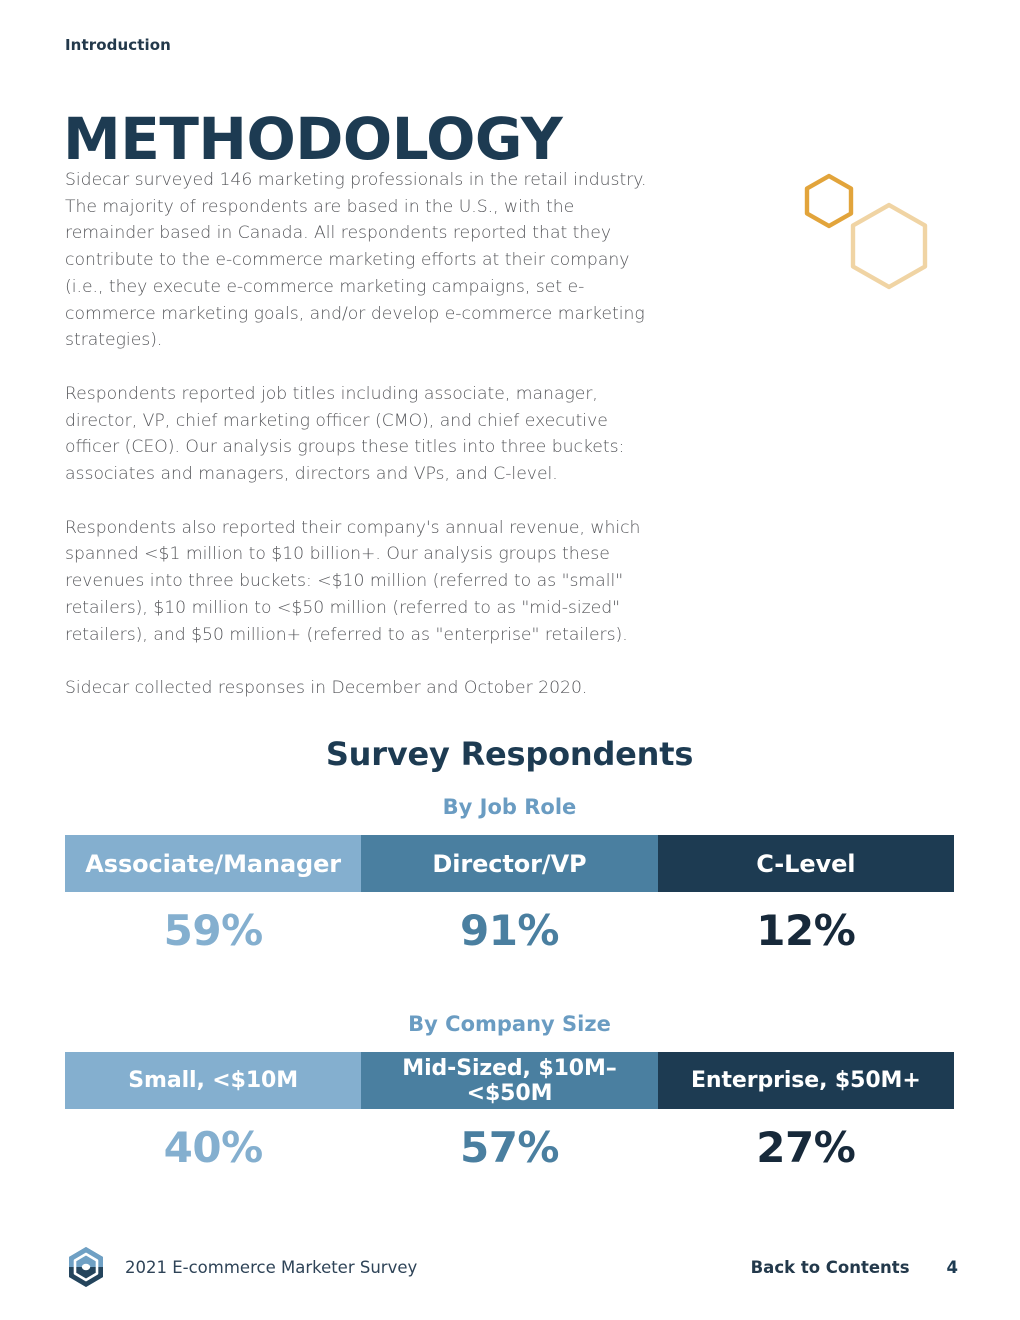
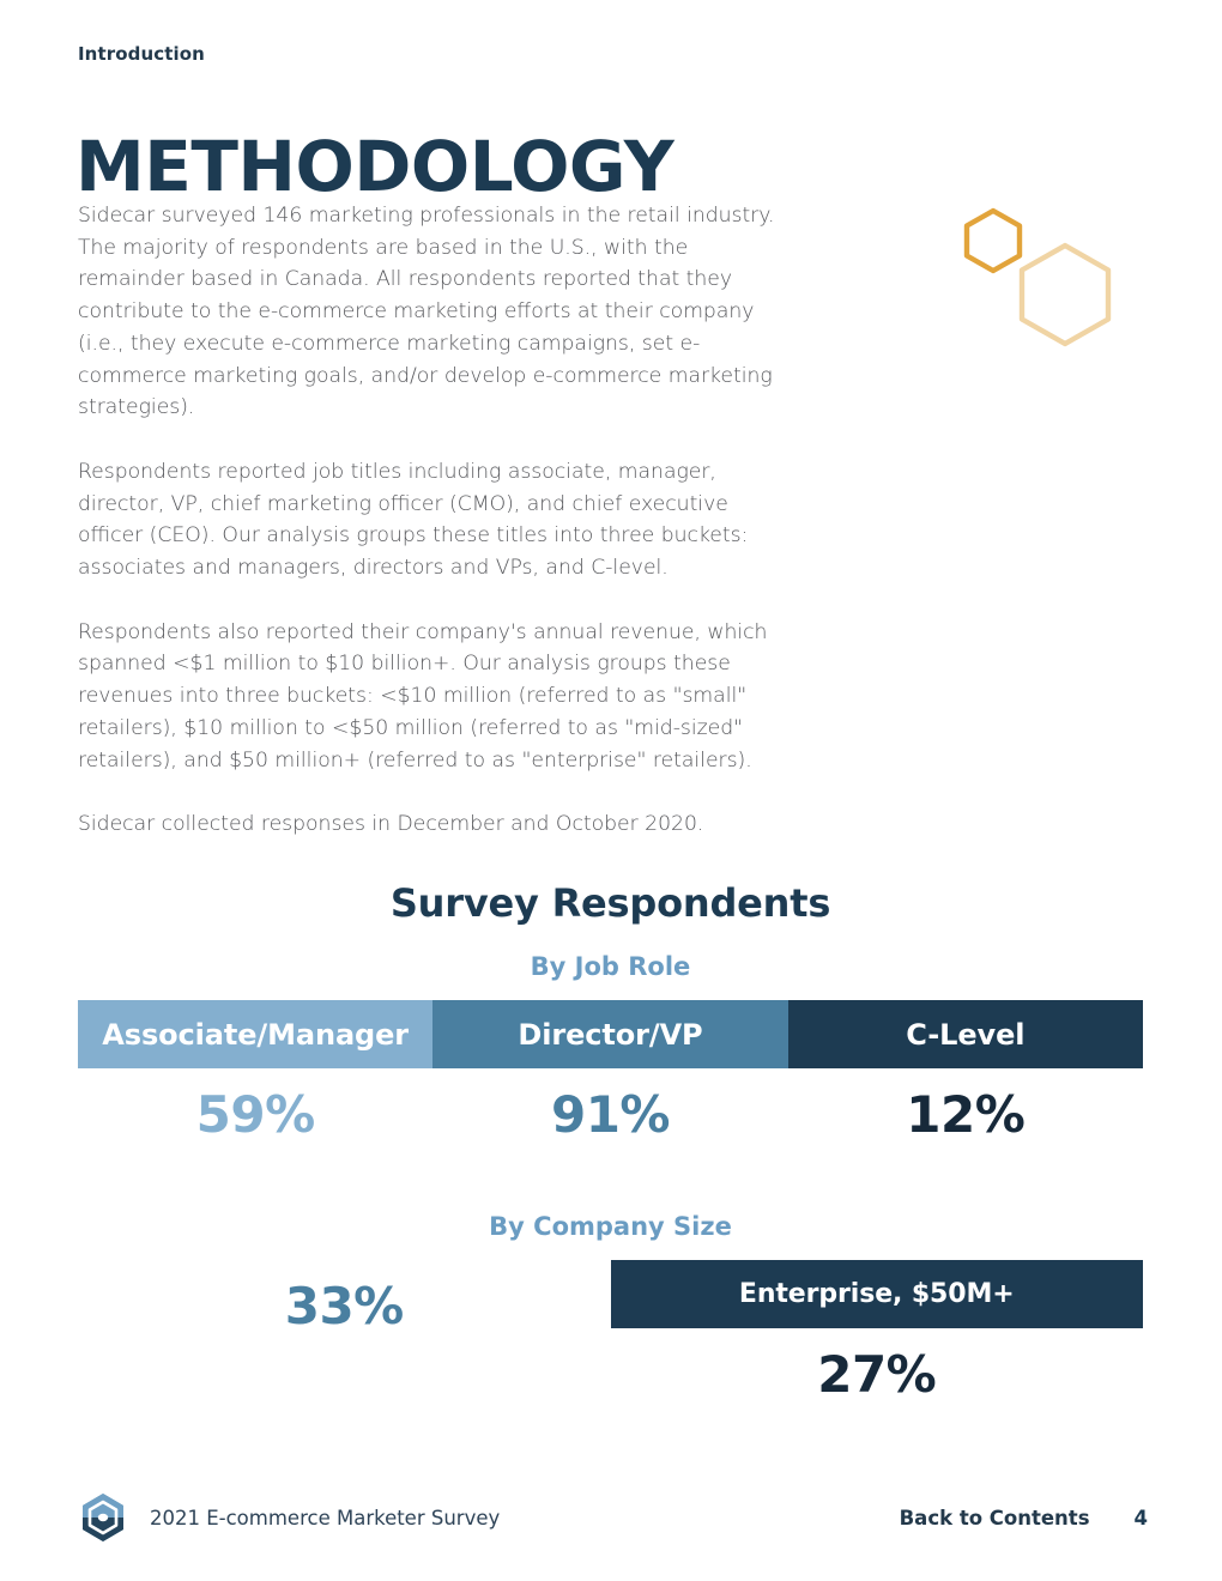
  Introduction
  METHODOLOGY
  Sidecar surveyed 146 marketing professionals in the retail industry. The majority of respondents are based in the U.S., with the remainder based in Canada. All respondents reported that they contribute to the e-commerce marketing efforts at their company (i.e., they execute e-commerce marketing campaigns, set e-commerce marketing goals, and/or develop e-commerce marketing strategies).
  Respondents reported job titles including associate, manager, director, VP, chief marketing officer (CMO), and chief executive officer (CEO). Our analysis groups these titles into three buckets: associates and managers, directors and VPs, and C-level.
  Respondents also reported their company's annual revenue, which spanned <$1 million to $10 billion+. Our analysis groups these revenues into three buckets: <$10 million (referred to as "small" retailers), $10 million to <$50 million (referred to as "mid-sized" retailers), and $50 million+ (referred to as "enterprise" retailers).
  Sidecar collected responses in December and October 2020.
  Survey Respondents
  By Job Role
  Associate/Manager
  59%
  Director/VP
  91%
  C-Level
  12%
  By Company Size
- Small, <$10M
- 40%
- Mid-Sized, $10M–<$50M
- 57%
+ 33%
  Enterprise, $50M+
  27%
  2021 E-commerce Marketer Survey
  Back to Contents
  4
